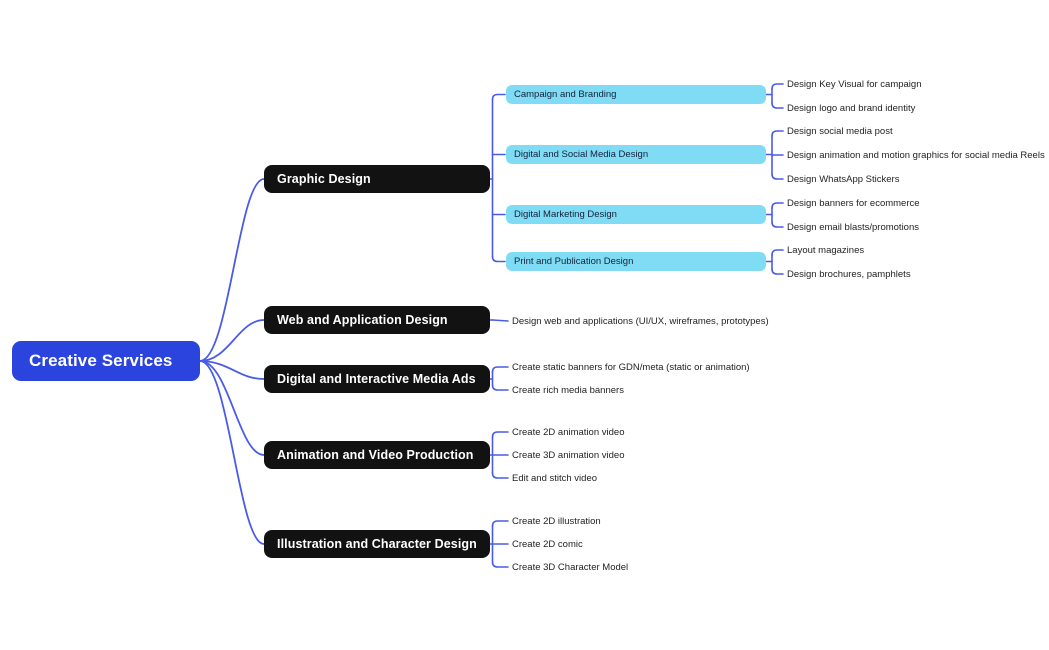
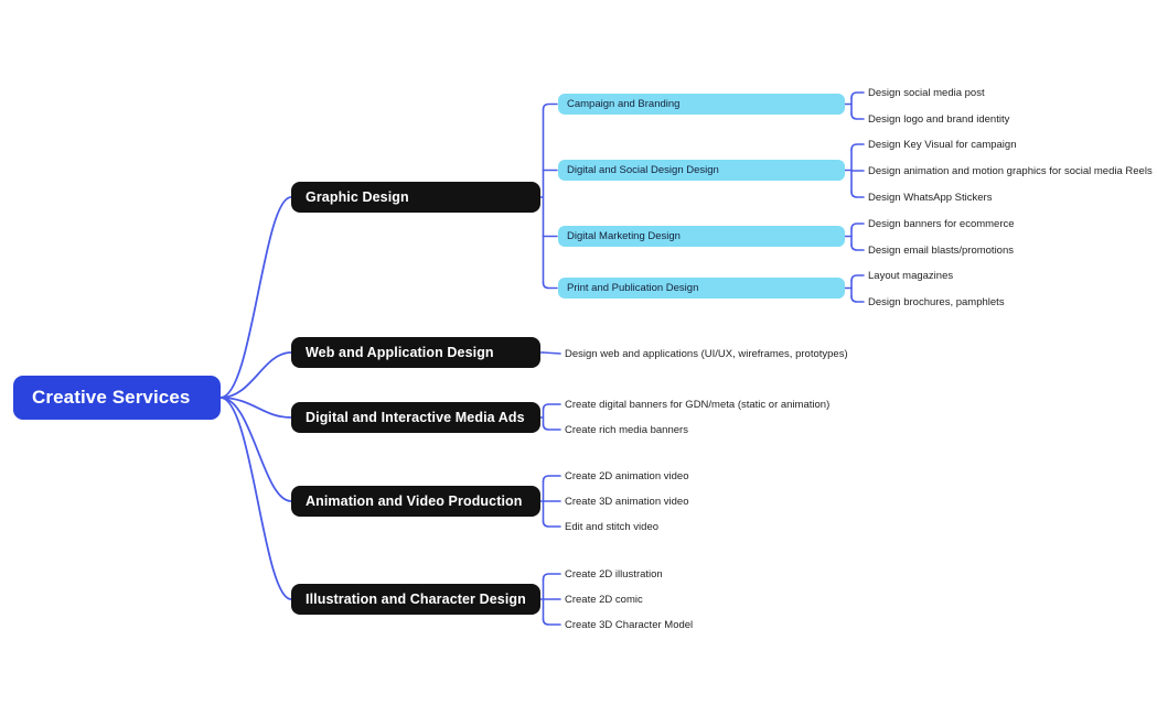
  Creative Services
  Graphic Design
  Campaign and Branding
- Design Key Visual for campaign
+ Design social media post
  Design logo and brand identity
- Digital and Social Media Design
+ Digital and Social Design Design
- Design social media post
+ Design Key Visual for campaign
  Design animation and motion graphics for social media Reels
  Design WhatsApp Stickers
  Digital Marketing Design
  Design banners for ecommerce
  Design email blasts/promotions
  Print and Publication Design
  Layout magazines
  Design brochures, pamphlets
  Web and Application Design
  Design web and applications (UI/UX, wireframes, prototypes)
  Digital and Interactive Media Ads
- Create static banners for GDN/meta (static or animation)
+ Create digital banners for GDN/meta (static or animation)
  Create rich media banners
  Animation and Video Production
  Create 2D animation video
  Create 3D animation video
  Edit and stitch video
  Illustration and Character Design
  Create 2D illustration
  Create 2D comic
  Create 3D Character Model
